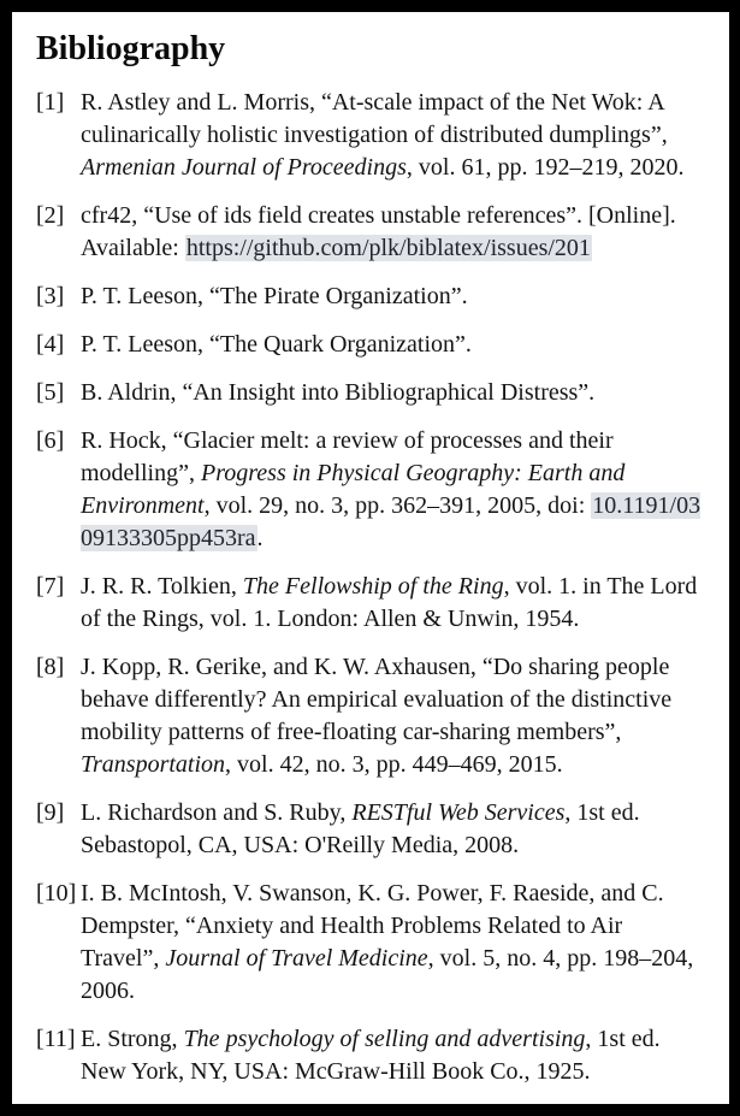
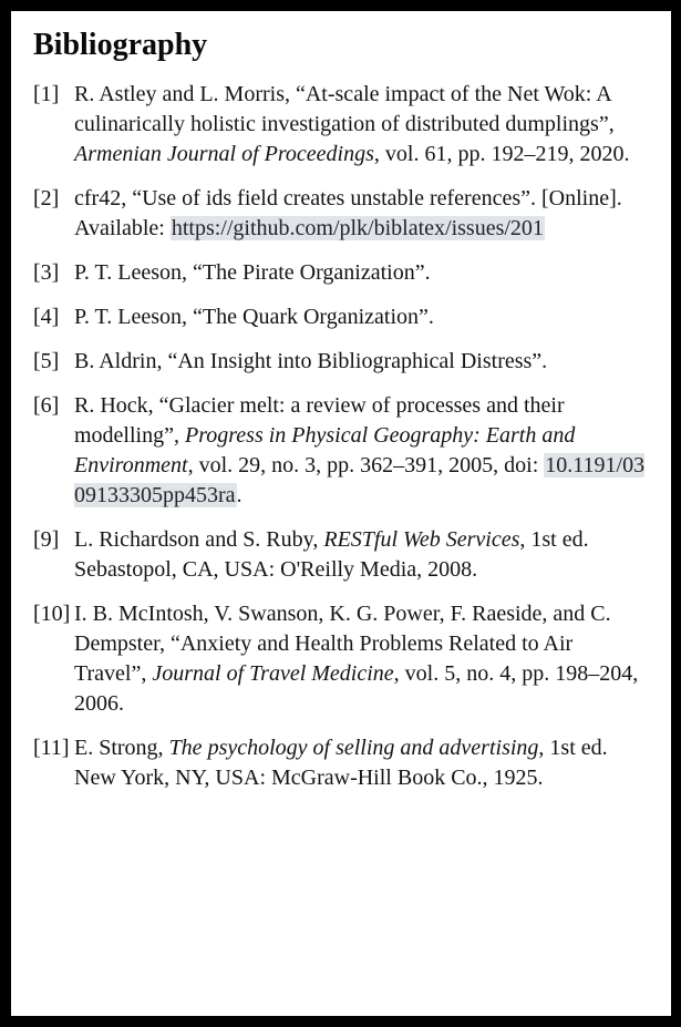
  Bibliography
  [1]
  R. Astley and L. Morris, “At-scale impact of the Net Wok: A culinarically holistic investigation of distributed dumplings”, Armenian Journal of Proceedings, vol. 61, pp. 192–219, 2020.
  [2]
  cfr42, “Use of ids field creates unstable references”. [Online]. Available: https://github.com/plk/biblatex/issues/201
  [3]
  P. T. Leeson, “The Pirate Organization”.
  [4]
  P. T. Leeson, “The Quark Organization”.
  [5]
  B. Aldrin, “An Insight into Bibliographical Distress”.
  [6]
  R. Hock, “Glacier melt: a review of processes and their modelling”, Progress in Physical Geography: Earth and Environment, vol. 29, no. 3, pp. 362–391, 2005, doi: 10.1191/0309133305pp453ra.
- [7]
- J. R. R. Tolkien, The Fellowship of the Ring, vol. 1. in The Lord of the Rings, vol. 1. London: Allen & Unwin, 1954.
- [8]
- J. Kopp, R. Gerike, and K. W. Axhausen, “Do sharing people behave differently? An empirical evaluation of the distinctive mobility patterns of free-floating car-sharing members”, Transportation, vol. 42, no. 3, pp. 449–469, 2015.
  [9]
  L. Richardson and S. Ruby, RESTful Web Services, 1st ed. Sebastopol, CA, USA: O'Reilly Media, 2008.
  [10]
  I. B. McIntosh, V. Swanson, K. G. Power, F. Raeside, and C. Dempster, “Anxiety and Health Problems Related to Air Travel”, Journal of Travel Medicine, vol. 5, no. 4, pp. 198–204, 2006.
  [11]
  E. Strong, The psychology of selling and advertising, 1st ed. New York, NY, USA: McGraw-Hill Book Co., 1925.
